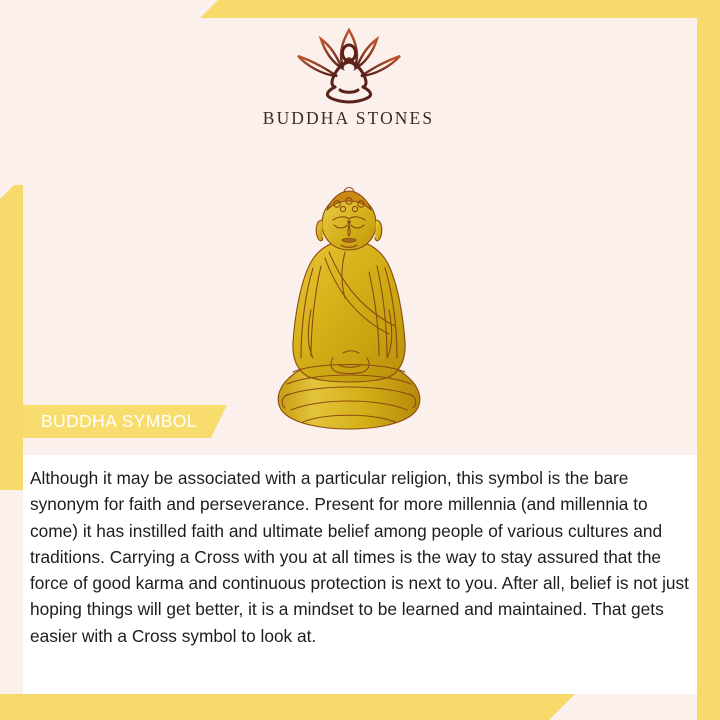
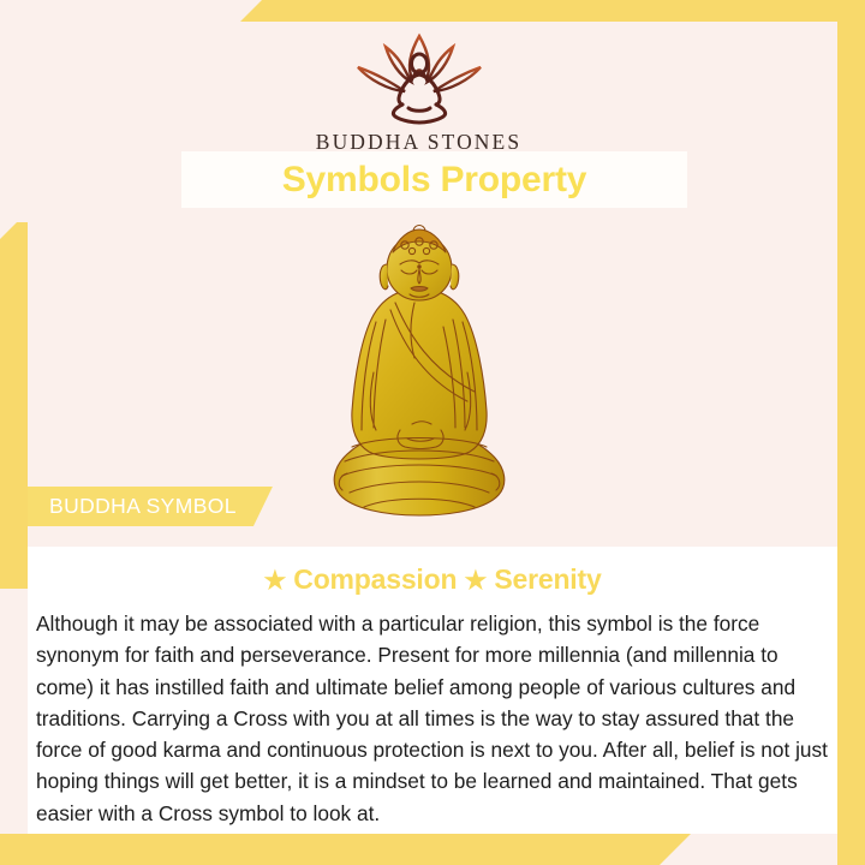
  BUDDHA STONES
+ Symbols Property
  BUDDHA SYMBOL
+ ★ Compassion ★ Serenity
- Although it may be associated with a particular religion, this symbol is the bare synonym for faith and perseverance. Present for more millennia (and millennia to come) it has instilled faith and ultimate belief among people of various cultures and traditions. Carrying a Cross with you at all times is the way to stay assured that the force of good karma and continuous protection is next to you. After all, belief is not just hoping things will get better, it is a mindset to be learned and maintained. That gets easier with a Cross symbol to look at.
+ Although it may be associated with a particular religion, this symbol is the force synonym for faith and perseverance. Present for more millennia (and millennia to come) it has instilled faith and ultimate belief among people of various cultures and traditions. Carrying a Cross with you at all times is the way to stay assured that the force of good karma and continuous protection is next to you. After all, belief is not just hoping things will get better, it is a mindset to be learned and maintained. That gets easier with a Cross symbol to look at.
